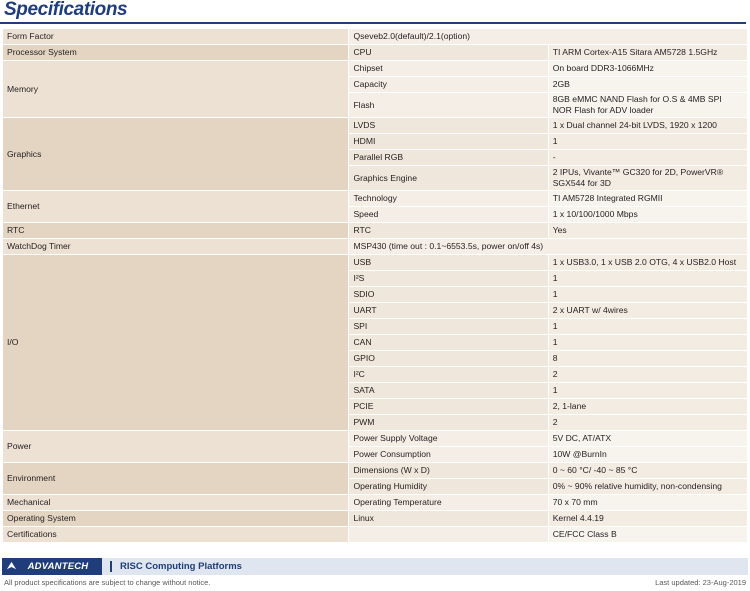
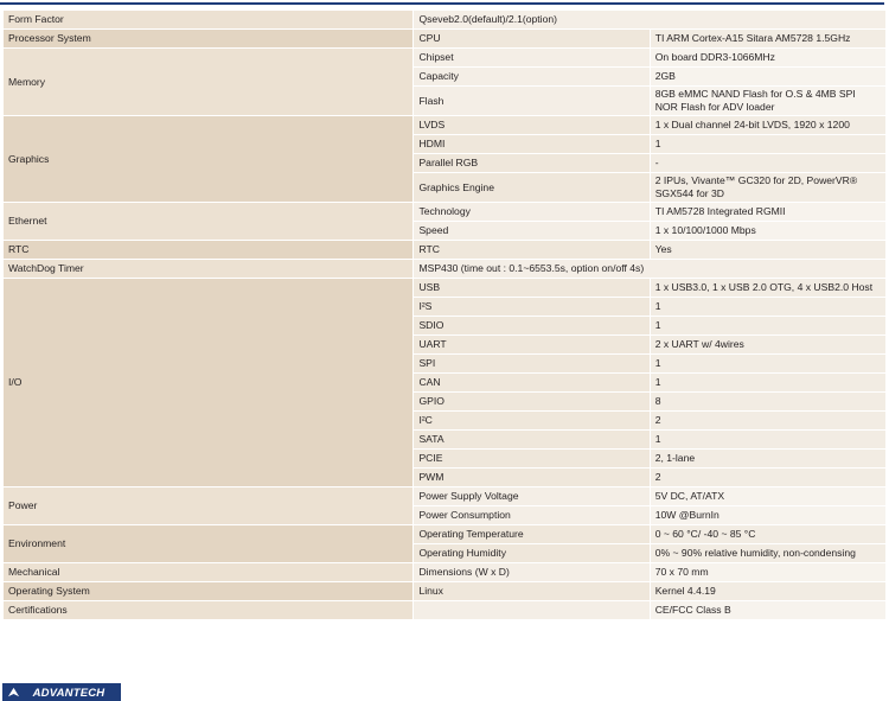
- Specifications
  Form Factor	Qseveb2.0(default)/2.1(option)
  Processor System	CPU	TI ARM Cortex-A15 Sitara AM5728 1.5GHz
  Memory	Chipset	On board DDR3-1066MHz
  Capacity	2GB
  Flash	8GB eMMC NAND Flash for O.S & 4MB SPI NOR Flash for ADV loader
  Graphics	LVDS	1 x Dual channel 24-bit LVDS, 1920 x 1200
  HDMI	1
  Parallel RGB	-
  Graphics Engine	2 IPUs, Vivante™ GC320 for 2D, PowerVR® SGX544 for 3D
  Ethernet	Technology	TI AM5728 Integrated RGMII
  Speed	1 x 10/100/1000 Mbps
  RTC	RTC	Yes
- WatchDog Timer	MSP430 (time out : 0.1~6553.5s, power on/off 4s)
+ WatchDog Timer	MSP430 (time out : 0.1~6553.5s, option on/off 4s)
  I/O	USB	1 x USB3.0, 1 x USB 2.0 OTG, 4 x USB2.0 Host
  I²S	1
  SDIO	1
  UART	2 x UART w/ 4wires
  SPI	1
  CAN	1
  GPIO	8
  I²C	2
  SATA	1
  PCIE	2, 1-lane
  PWM	2
  Power	Power Supply Voltage	5V DC, AT/ATX
  Power Consumption	10W @BurnIn
- Environment	Dimensions (W x D)	0 ~ 60 °C/ -40 ~ 85 °C
+ Environment	Operating Temperature	0 ~ 60 °C/ -40 ~ 85 °C
  Operating Humidity	0% ~ 90% relative humidity, non-condensing
- Mechanical	Operating Temperature	70 x 70 mm
+ Mechanical	Dimensions (W x D)	70 x 70 mm
  Operating System	Linux	Kernel 4.4.19
  Certifications		CE/FCC Class B
  ADVANTECH
- RISC Computing Platforms
- All product specifications are subject to change without notice.
- Last updated: 23-Aug-2019
